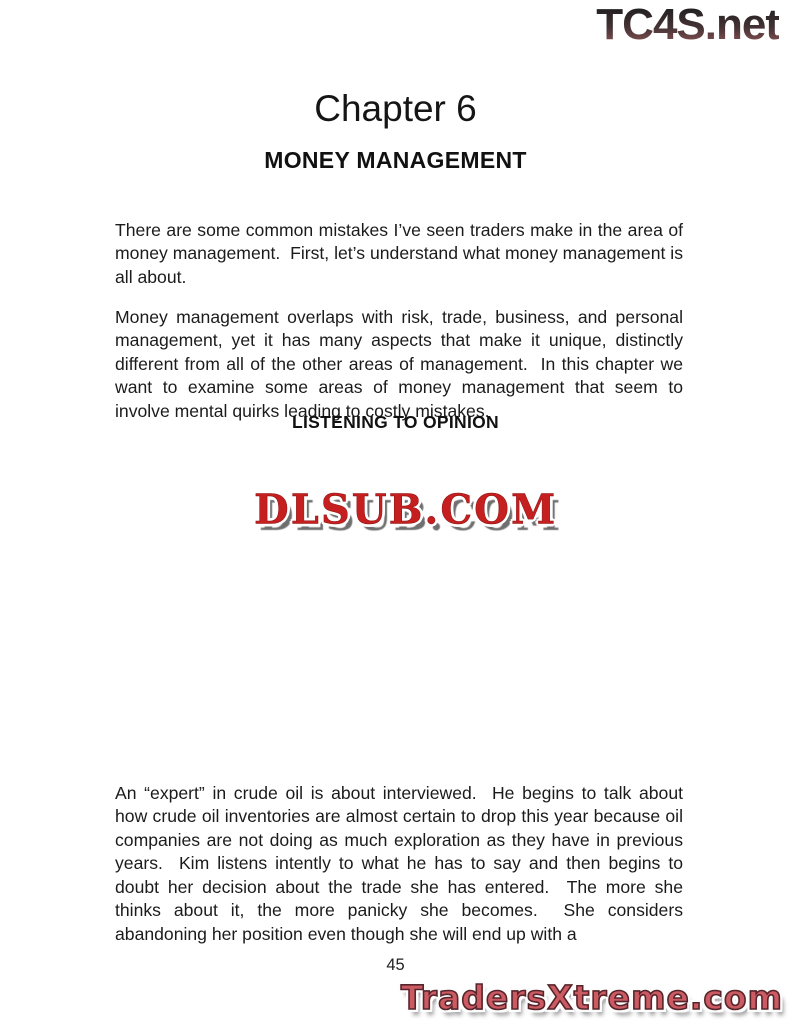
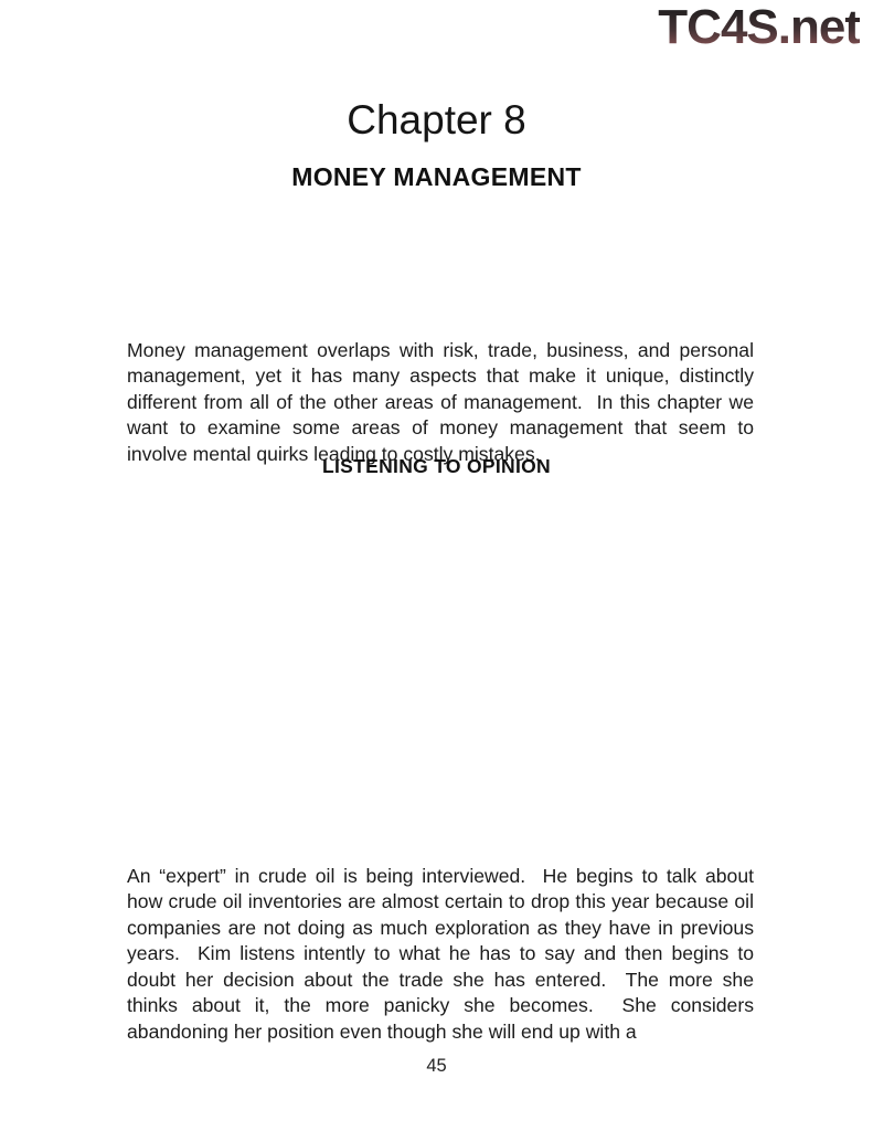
  TC4S.net
- Chapter 6
+ Chapter 8
  MONEY MANAGEMENT
- There are some common mistakes I’ve seen traders make in the area of money management. First, let’s understand what money management is all about.
  Money management overlaps with risk, trade, business, and personal management, yet it has many aspects that make it unique, distinctly different from all of the other areas of management. In this chapter we want to examine some areas of money management that seem to involve mental quirks leading to costly mistakes.
  LISTENING TO OPINION
- DLSUB.COM
- An “expert” in crude oil is about interviewed. He begins to talk about how crude oil inventories are almost certain to drop this year because oil companies are not doing as much exploration as they have in previous years. Kim listens intently to what he has to say and then begins to doubt her decision about the trade she has entered. The more she thinks about it, the more panicky she becomes. She considers abandoning her position even though she will end up with a
+ An “expert” in crude oil is being interviewed. He begins to talk about how crude oil inventories are almost certain to drop this year because oil companies are not doing as much exploration as they have in previous years. Kim listens intently to what he has to say and then begins to doubt her decision about the trade she has entered. The more she thinks about it, the more panicky she becomes. She considers abandoning her position even though she will end up with a
  45
- TradersXtreme.com
